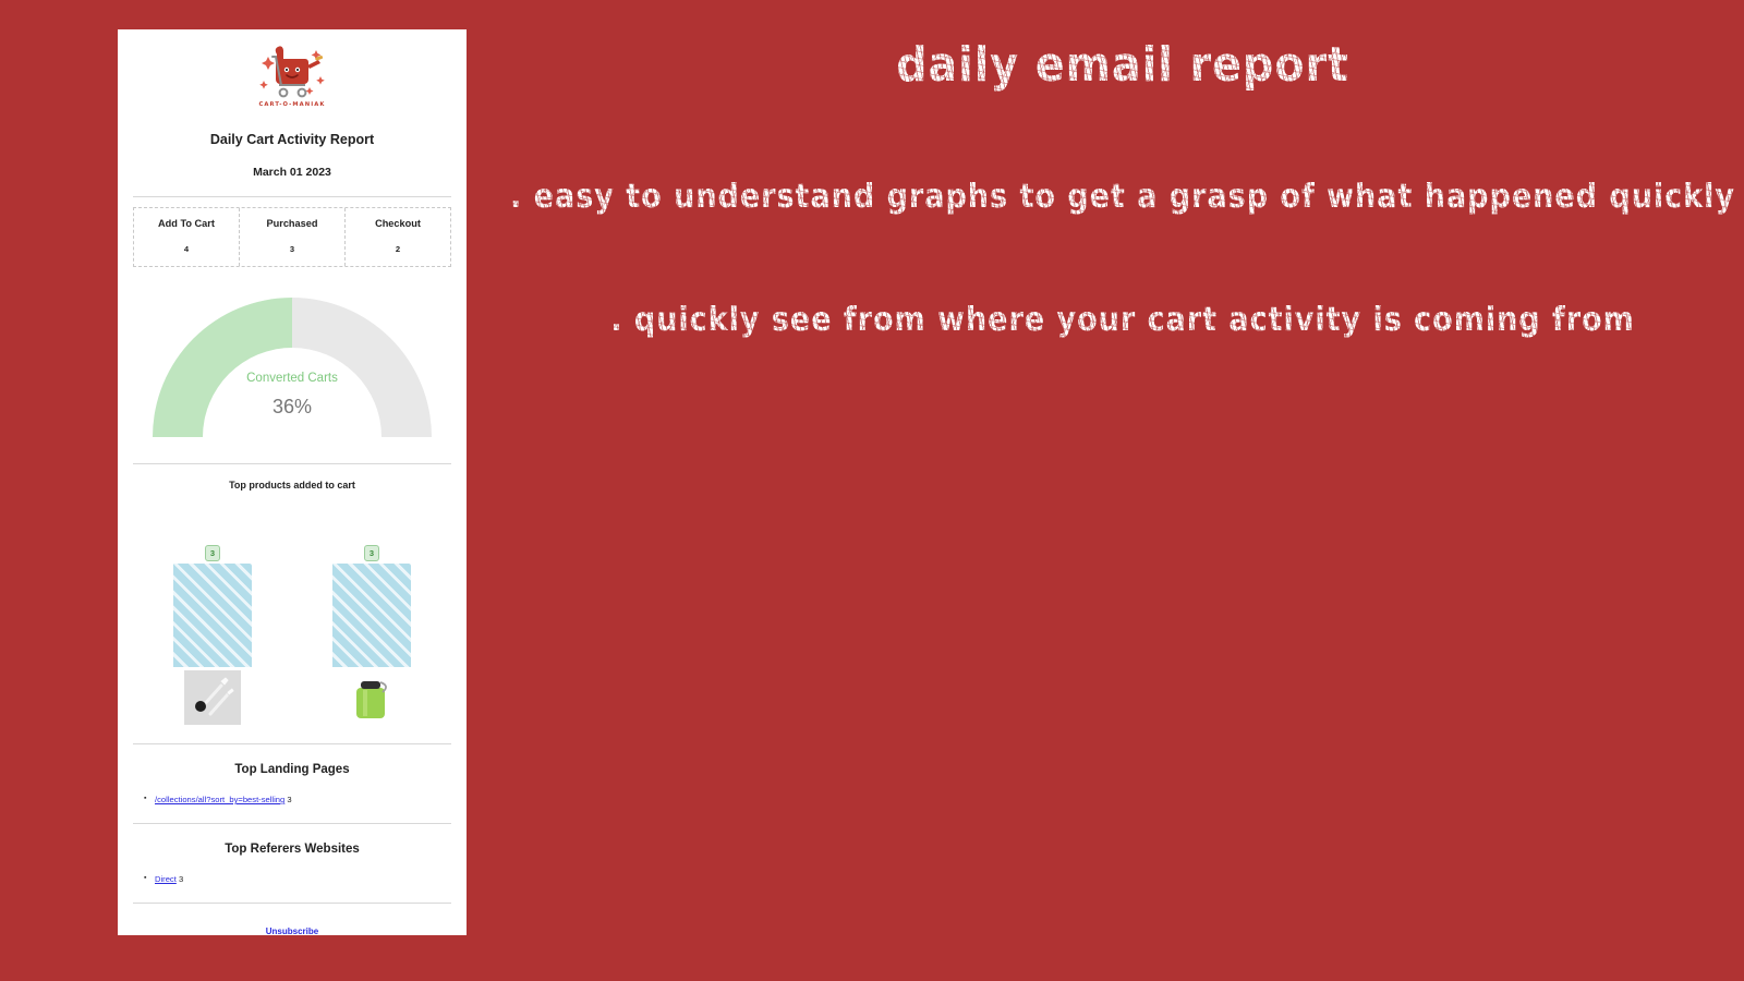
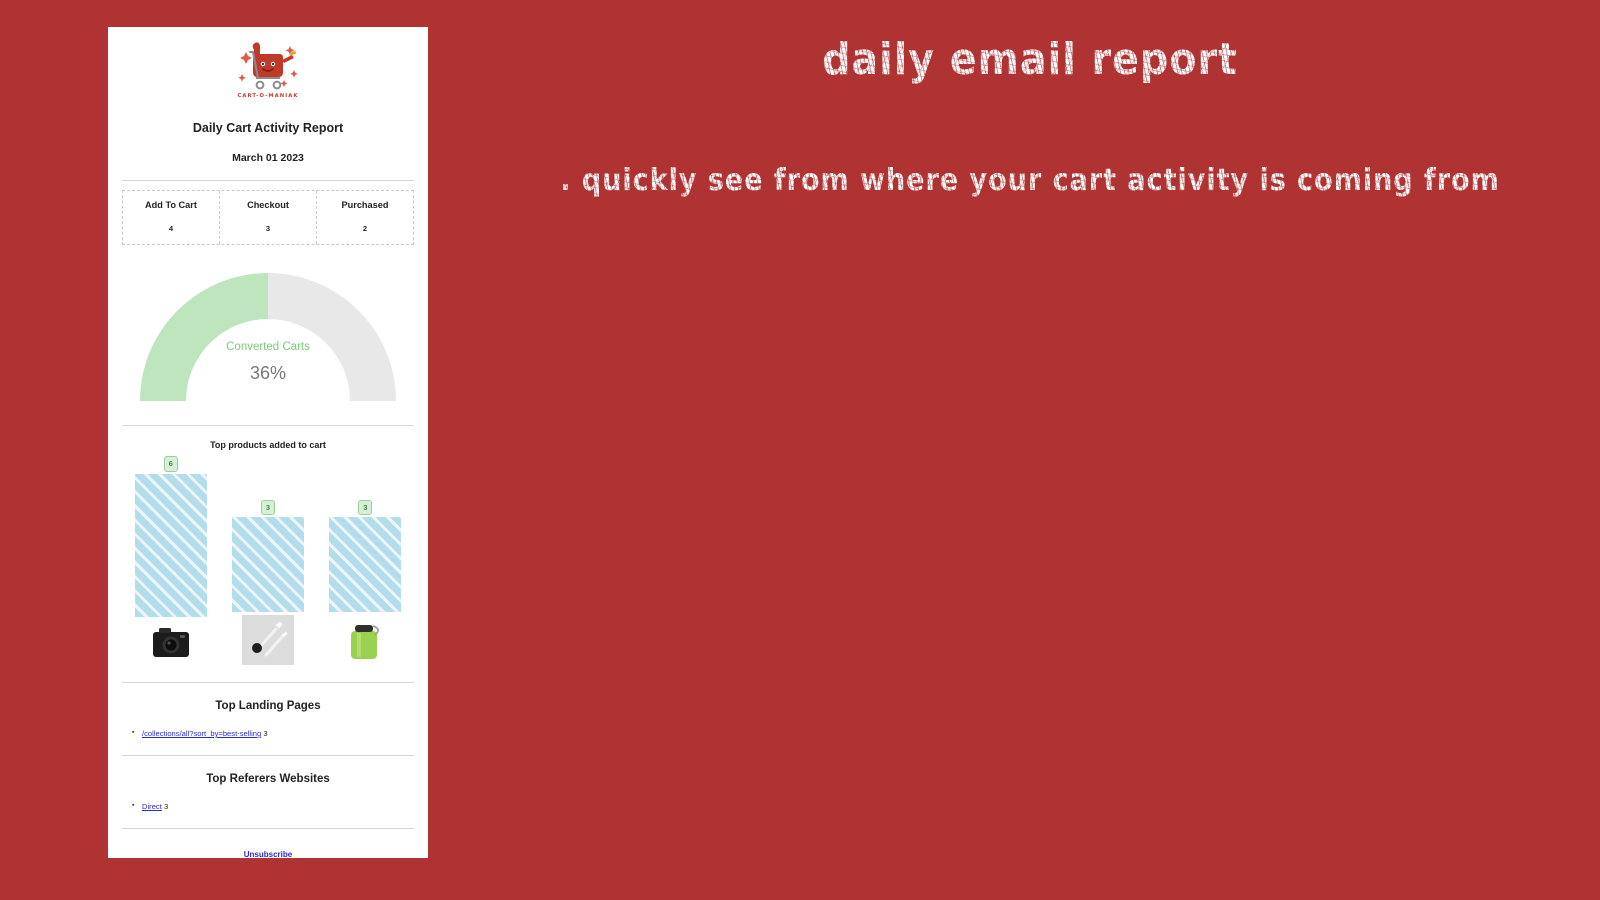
  Daily Cart Activity Report
  March 01 2023
  Add To Cart
  4
- Purchased
+ Checkout
  3
- Checkout
+ Purchased
  2
  Converted Carts
  36%
  Top products added to cart
+ 6
  3
  3
  Top Landing Pages
  /collections/all?sort_by=best-selling 3
  Top Referers Websites
  Direct 3
  Unsubscribe
  daily email report
- . easy to understand graphs to get a grasp of what happened quickly
  . quickly see from where your cart activity is coming from
